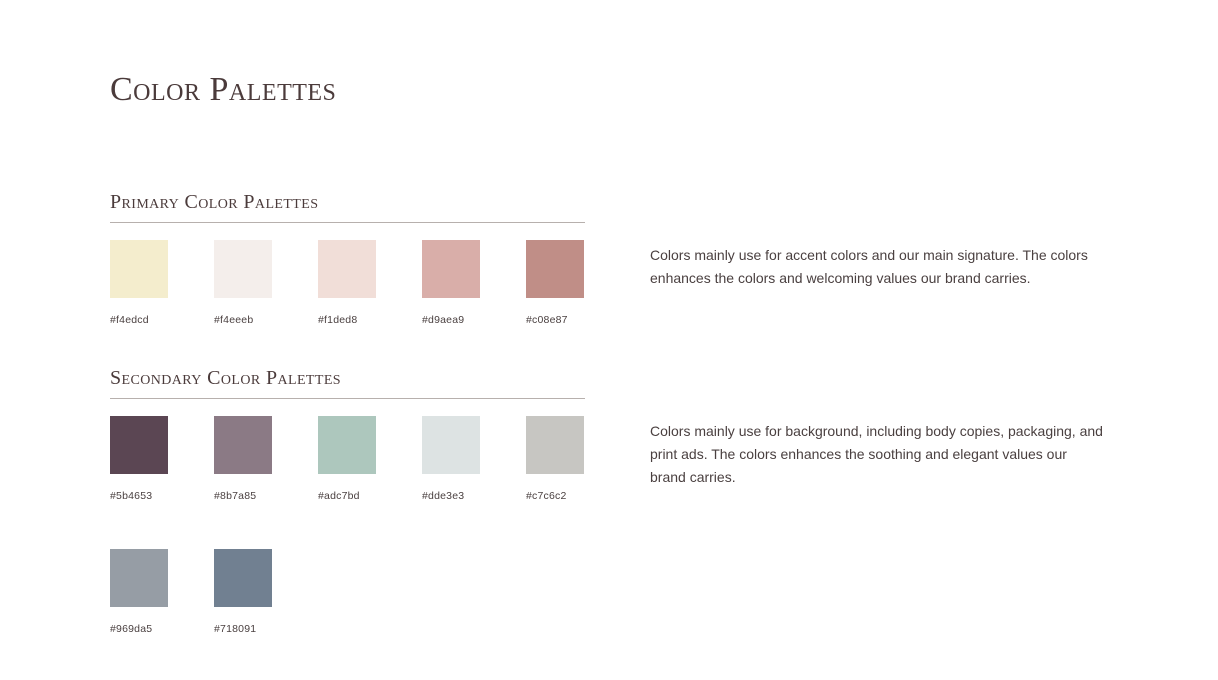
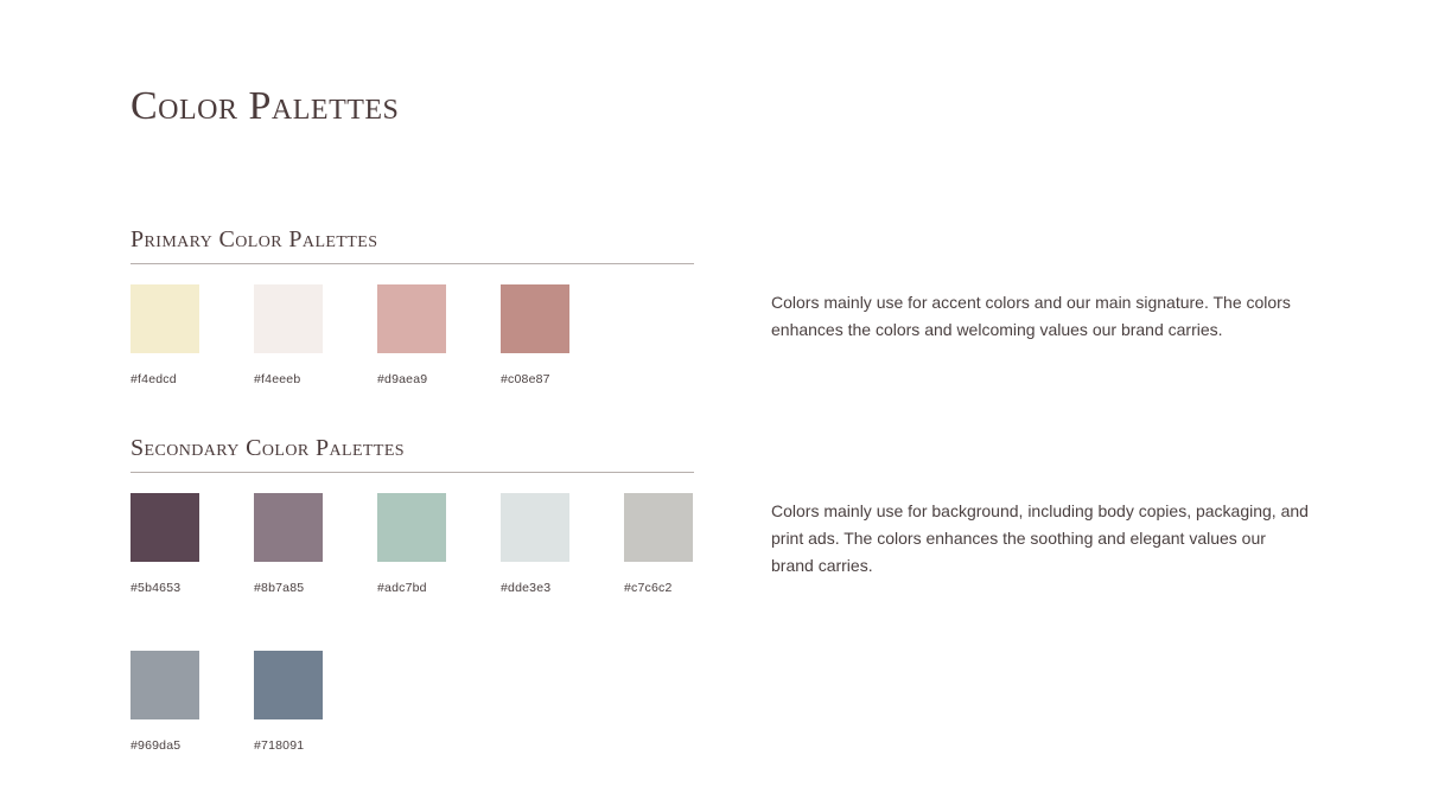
  Color Palettes
  Primary Color Palettes
  #f4edcd
  #f4eeeb
- #f1ded8
  #d9aea9
  #c08e87
  Colors mainly use for accent colors and our main signature. The colors enhances the colors and welcoming values our brand carries.
  Secondary Color Palettes
  #5b4653
  #8b7a85
  #adc7bd
  #dde3e3
  #c7c6c2
  #969da5
  #718091
  Colors mainly use for background, including body copies, packaging, and print ads. The colors enhances the soothing and elegant values our brand carries.
